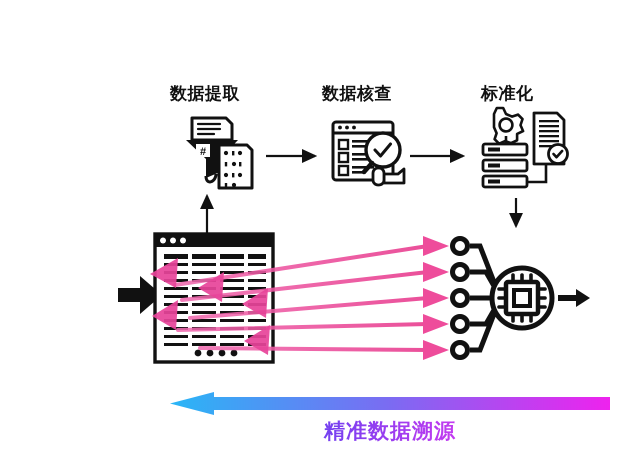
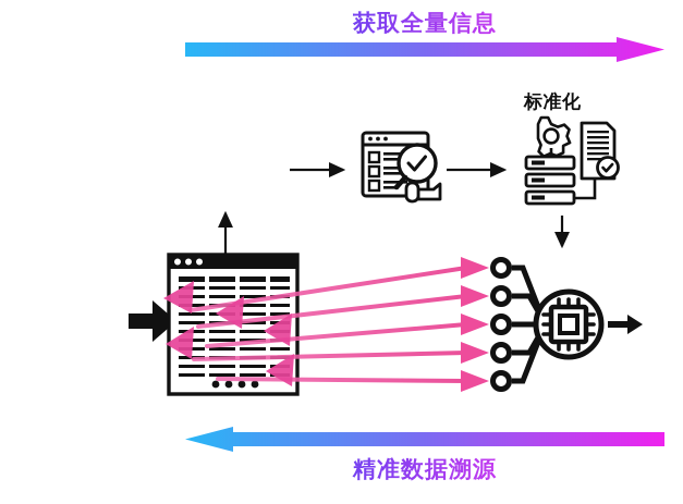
+ 获取全量信息
  精准数据溯源
- 数据提取
- 数据核查
  标准化
- #
